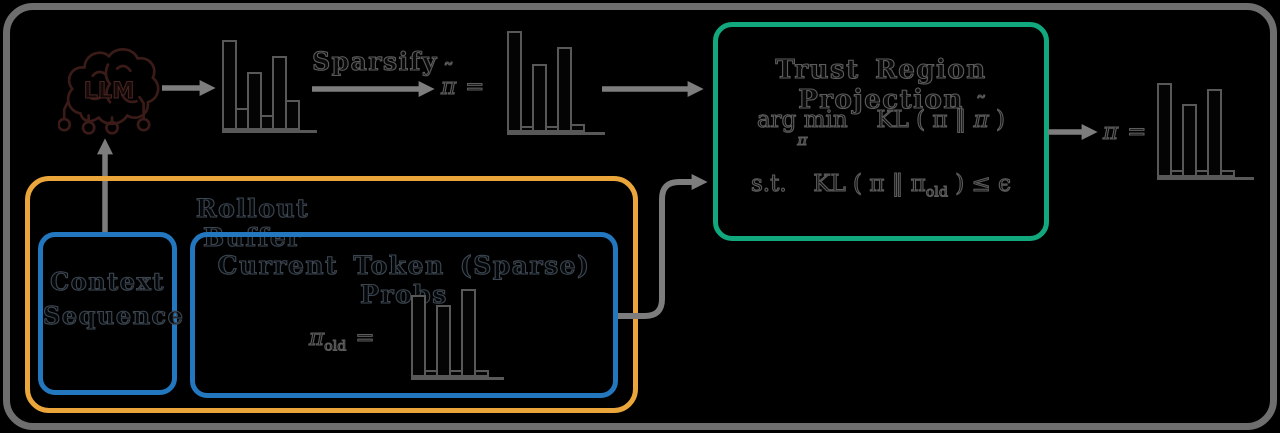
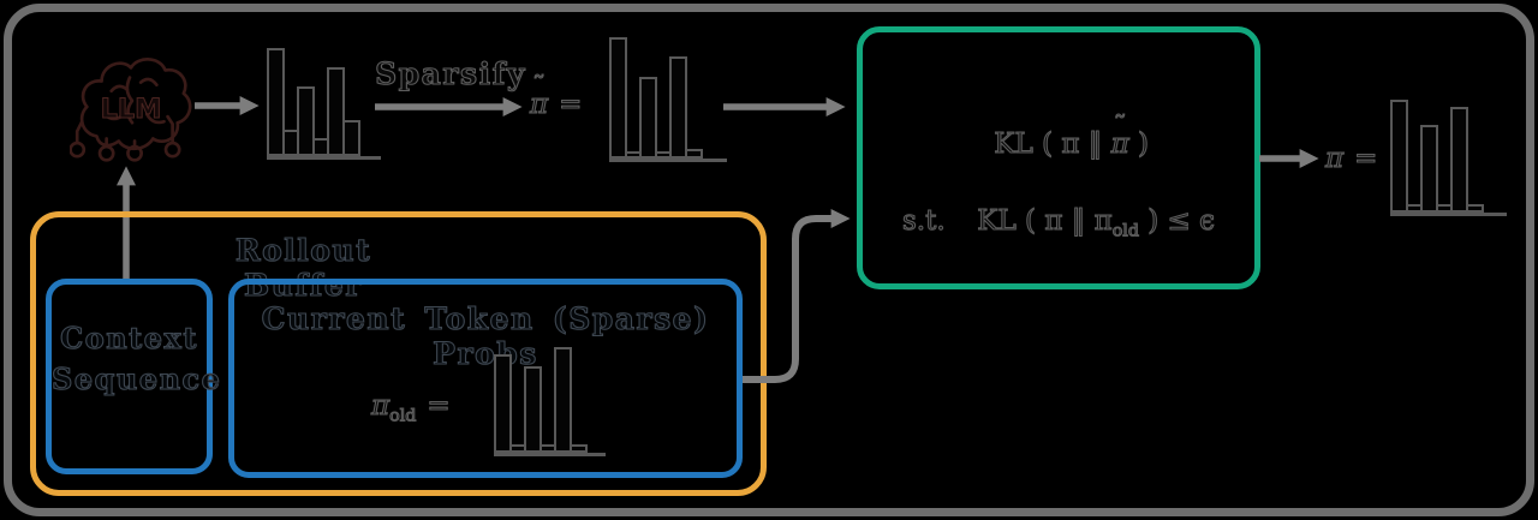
  LLM
  Sparsify
  ˜
  π =
- Trust Region Projection
- arg min
- π
  KL ( π ‖
  ˜
  π )
  s.t. KL ( π ‖ πold ) ≤ ϵ
  π =
  Rollout Buffer
  Context
  Sequenc
  Current Token (Sparse) Pros
  πold=
